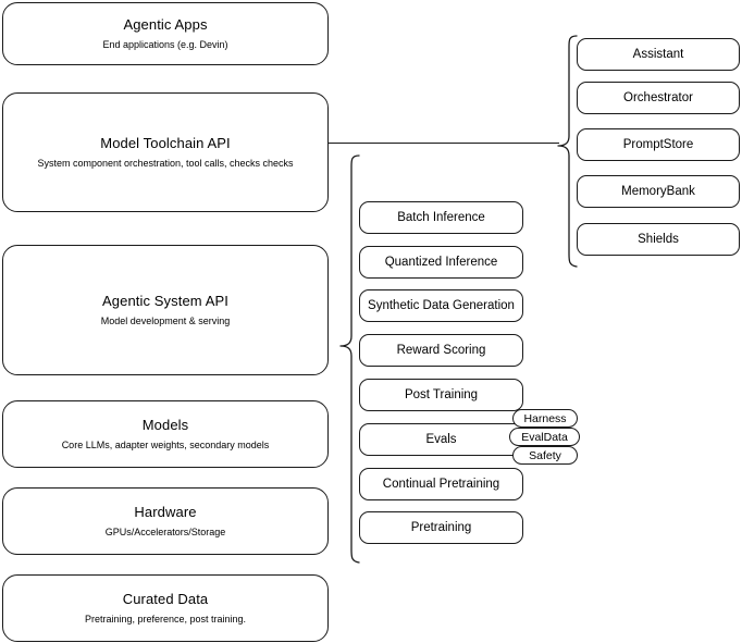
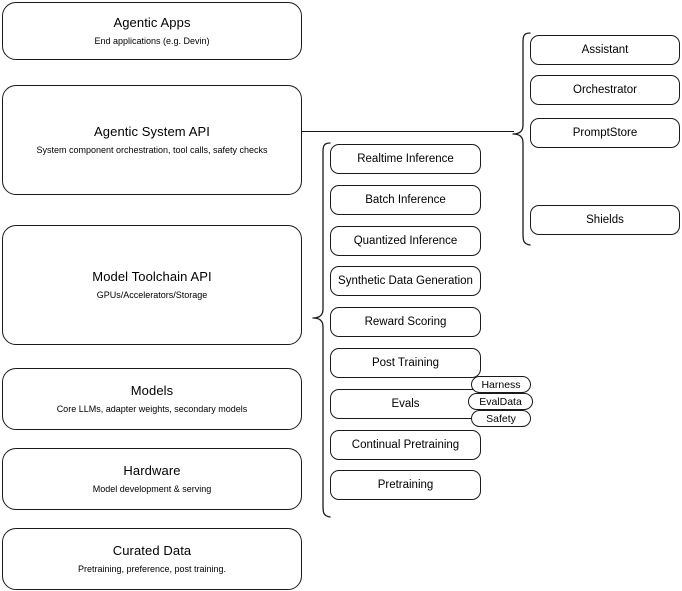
  Agentic Apps
  End applications (e.g. Devin)
- Model Toolchain API
+ Agentic System API
- System component orchestration, tool calls, checks checks
+ System component orchestration, tool calls, safety checks
- Agentic System API
+ Model Toolchain API
- Model development & serving
+ GPUs/Accelerators/Storage
  Models
  Core LLMs, adapter weights, secondary models
  Hardware
- GPUs/Accelerators/Storage
+ Model development & serving
  Curated Data
  Pretraining, preference, post training.
+ Realtime Inference
  Batch Inference
  Quantized Inference
  Synthetic Data Generation
  Reward Scoring
  Post Training
  Evals
  Continual Pretraining
  Pretraining
  Harness
  EvalData
  Safety
  Assistant
  Orchestrator
  PromptStore
- MemoryBank
  Shields
